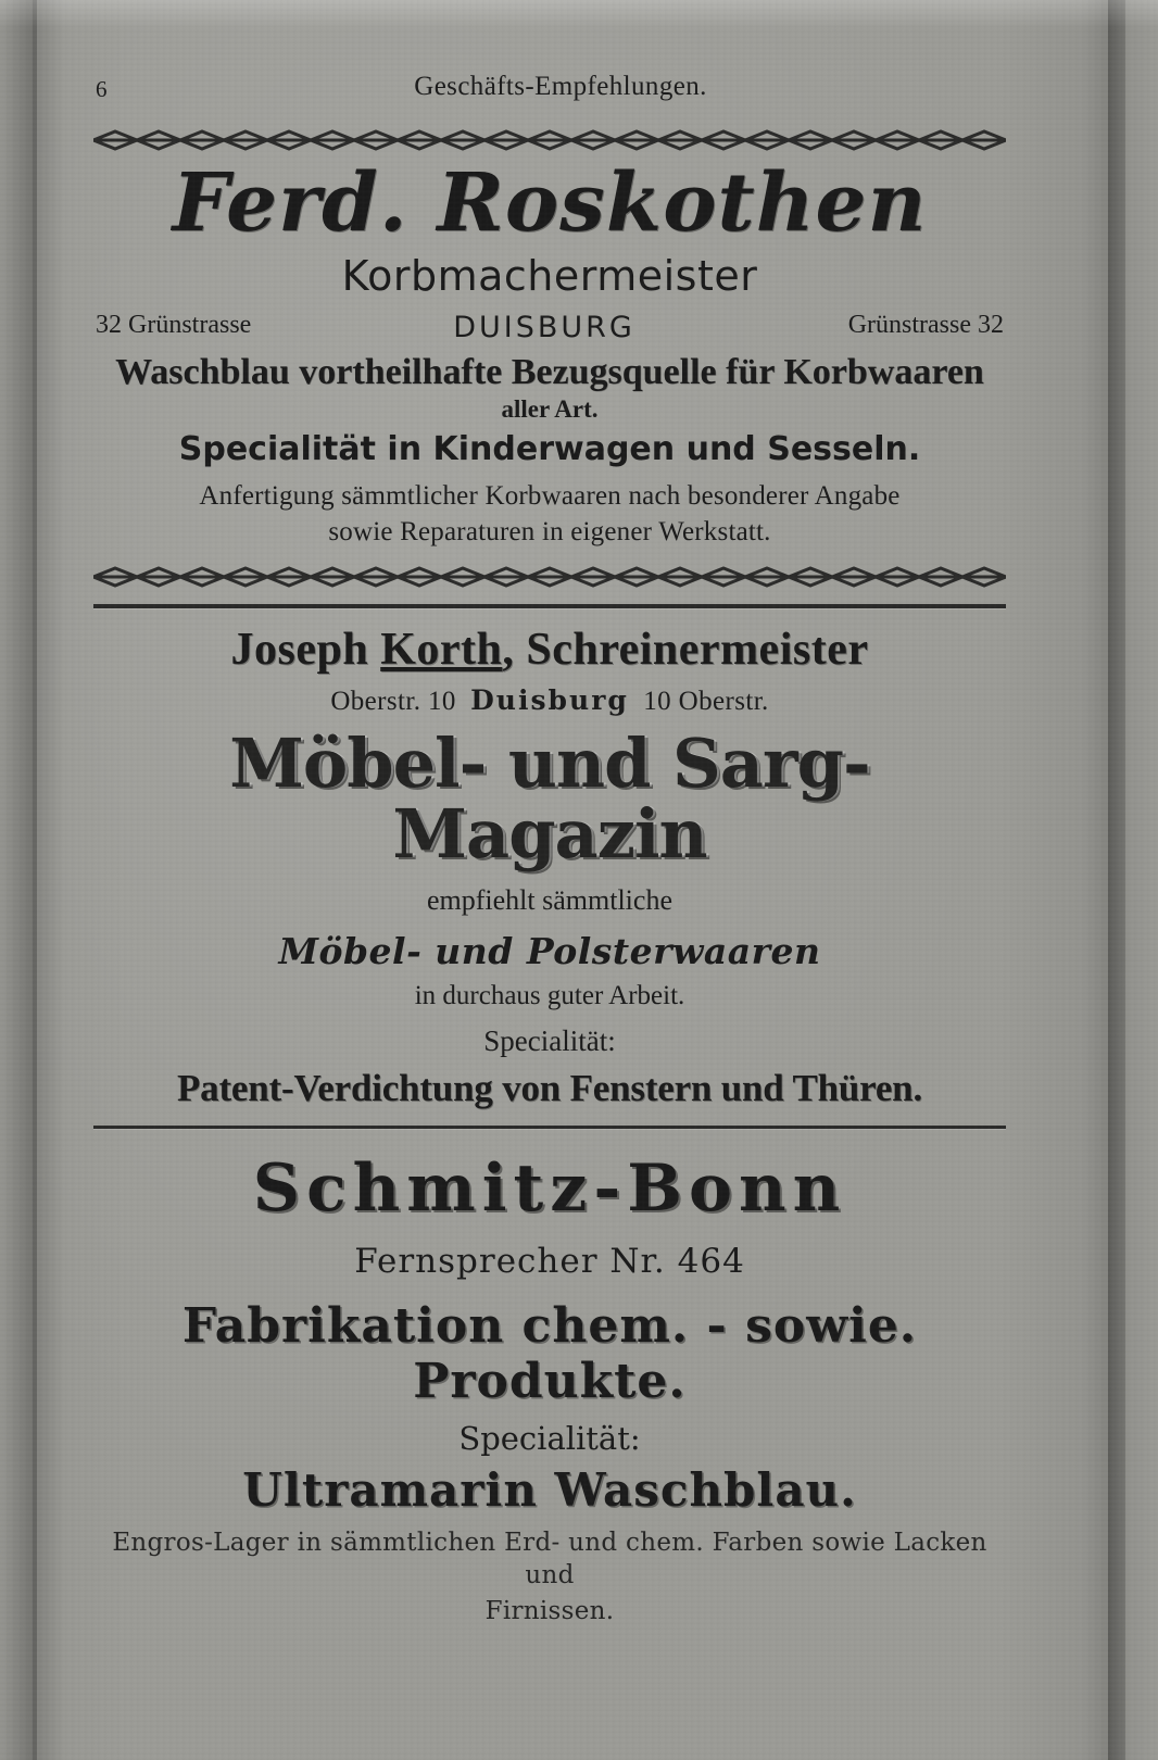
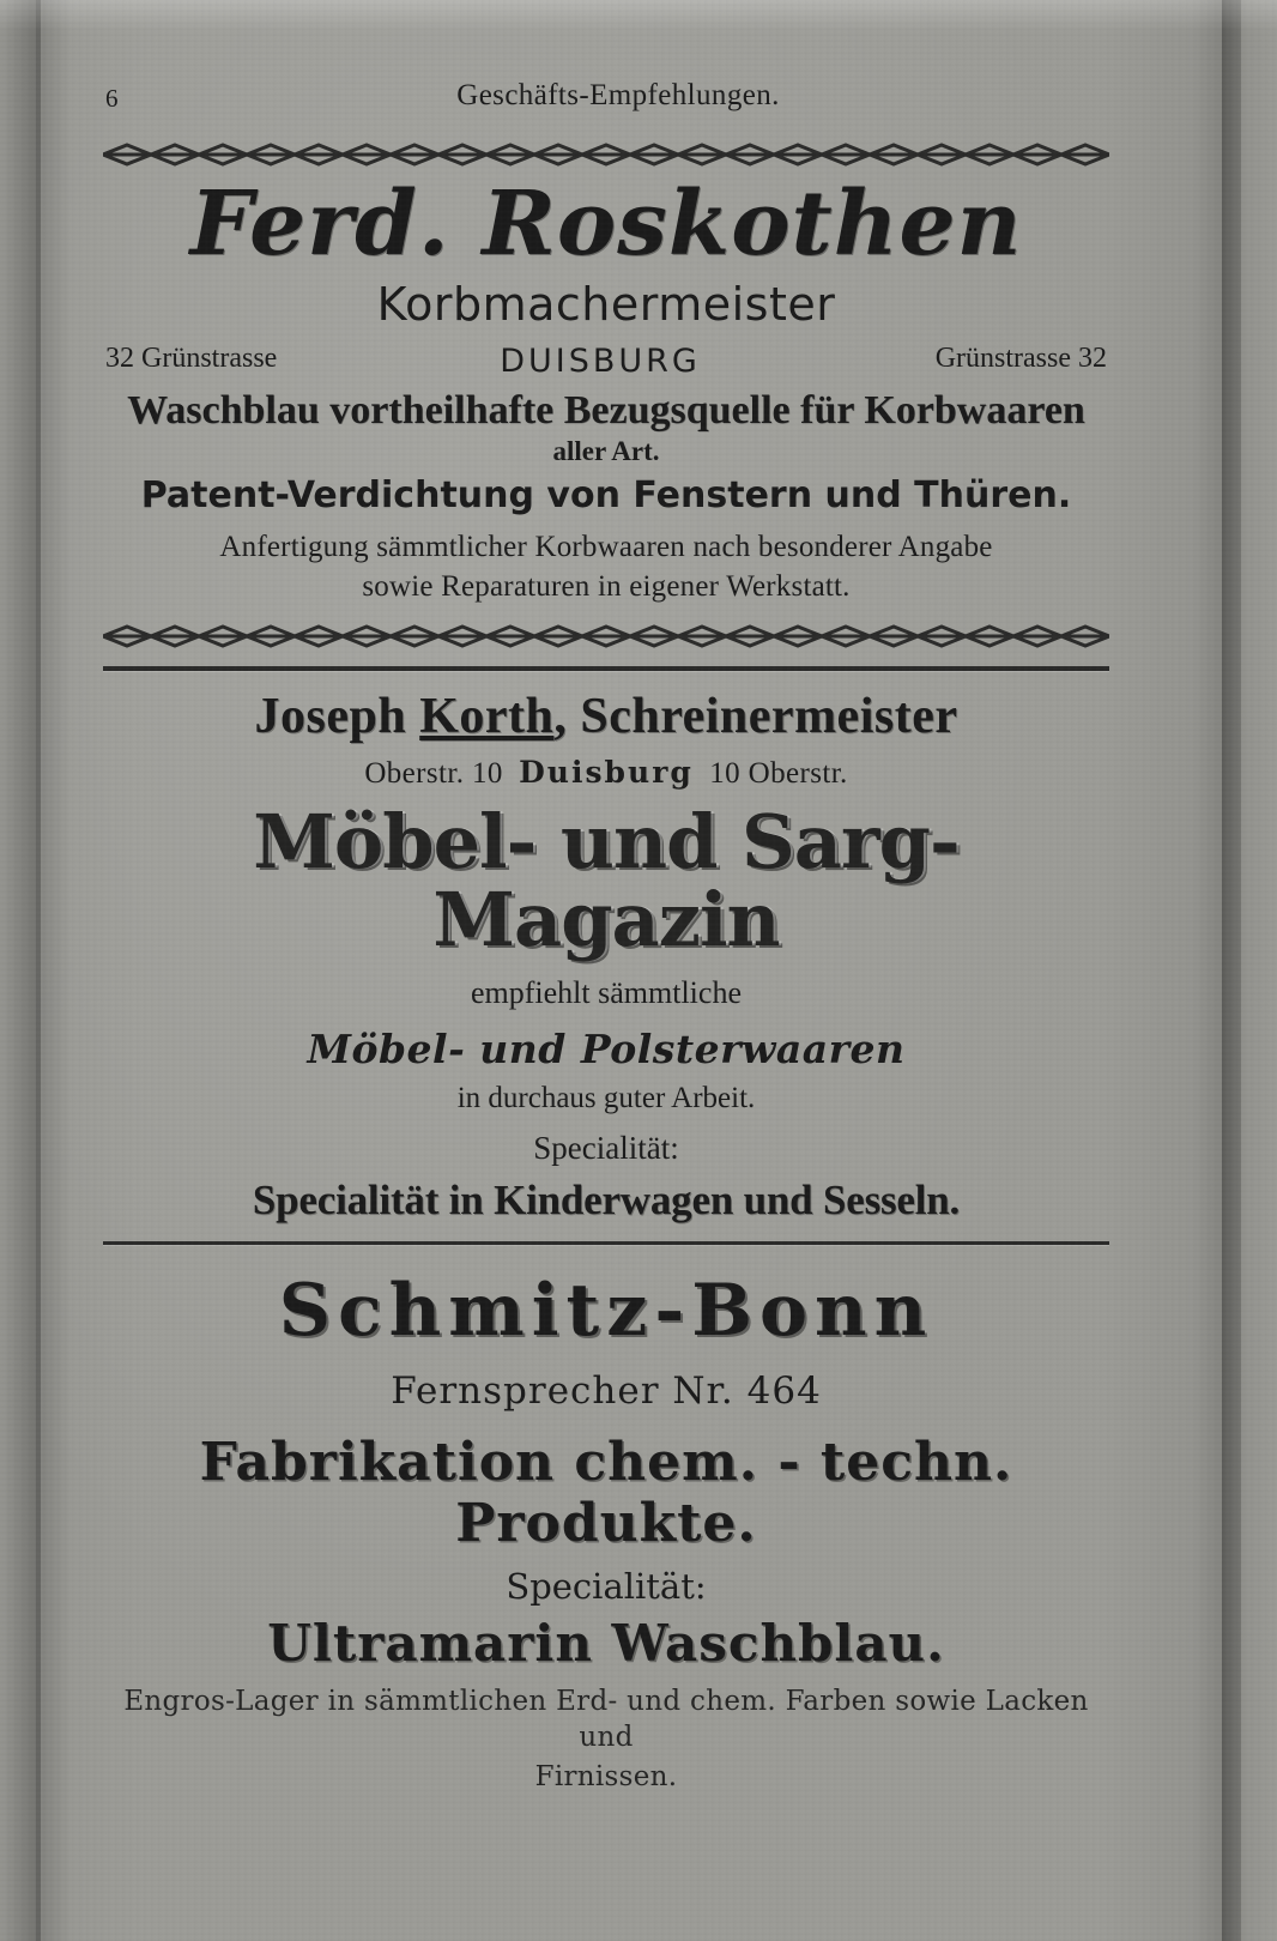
  6
  Geschäfts-Empfehlungen.
  Ferd. Roskothen
  Korbmachermeister
  32 Grünstrasse
  DUISBURG
  Grünstrasse 32
  Waschblau vortheilhafte Bezugsquelle für Korbwaaren
  aller Art.
- Specialität in Kinderwagen und Sesseln.
+ Patent-Verdichtung von Fenstern und Thüren.
  Anfertigung sämmtlicher Korbwaaren nach besonderer Angabe
  sowie Reparaturen in eigener Werkstatt.
  Joseph Korth, Schreinermeister
  Oberstr. 10 Duisburg 10 Oberstr.
  Möbel- und Sarg-Magazin
  empfiehlt sämmtliche
  Möbel- und Polsterwaaren
  in durchaus guter Arbeit.
  Specialität:
- Patent-Verdichtung von Fenstern und Thüren.
+ Specialität in Kinderwagen und Sesseln.
  Schmitz-Bonn
  Fernsprecher Nr. 464
- Fabrikation chem. - sowie. Produkte.
+ Fabrikation chem. - techn. Produkte.
  Specialität:
  Ultramarin Waschblau.
  Engros-Lager in sämmtlichen Erd- und chem. Farben sowie Lacken und
  Firnissen.
